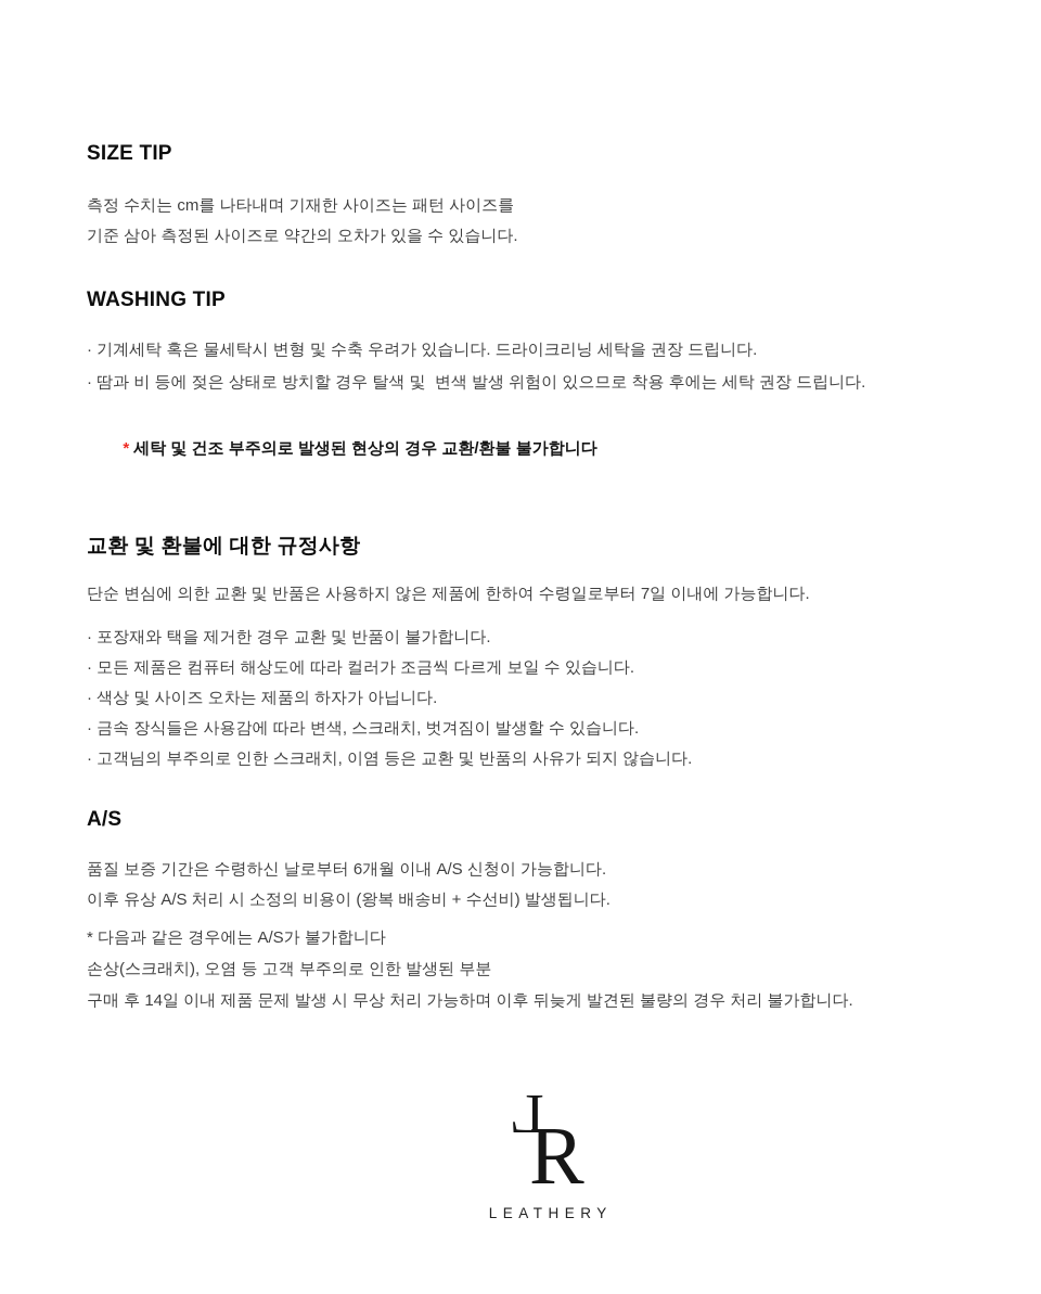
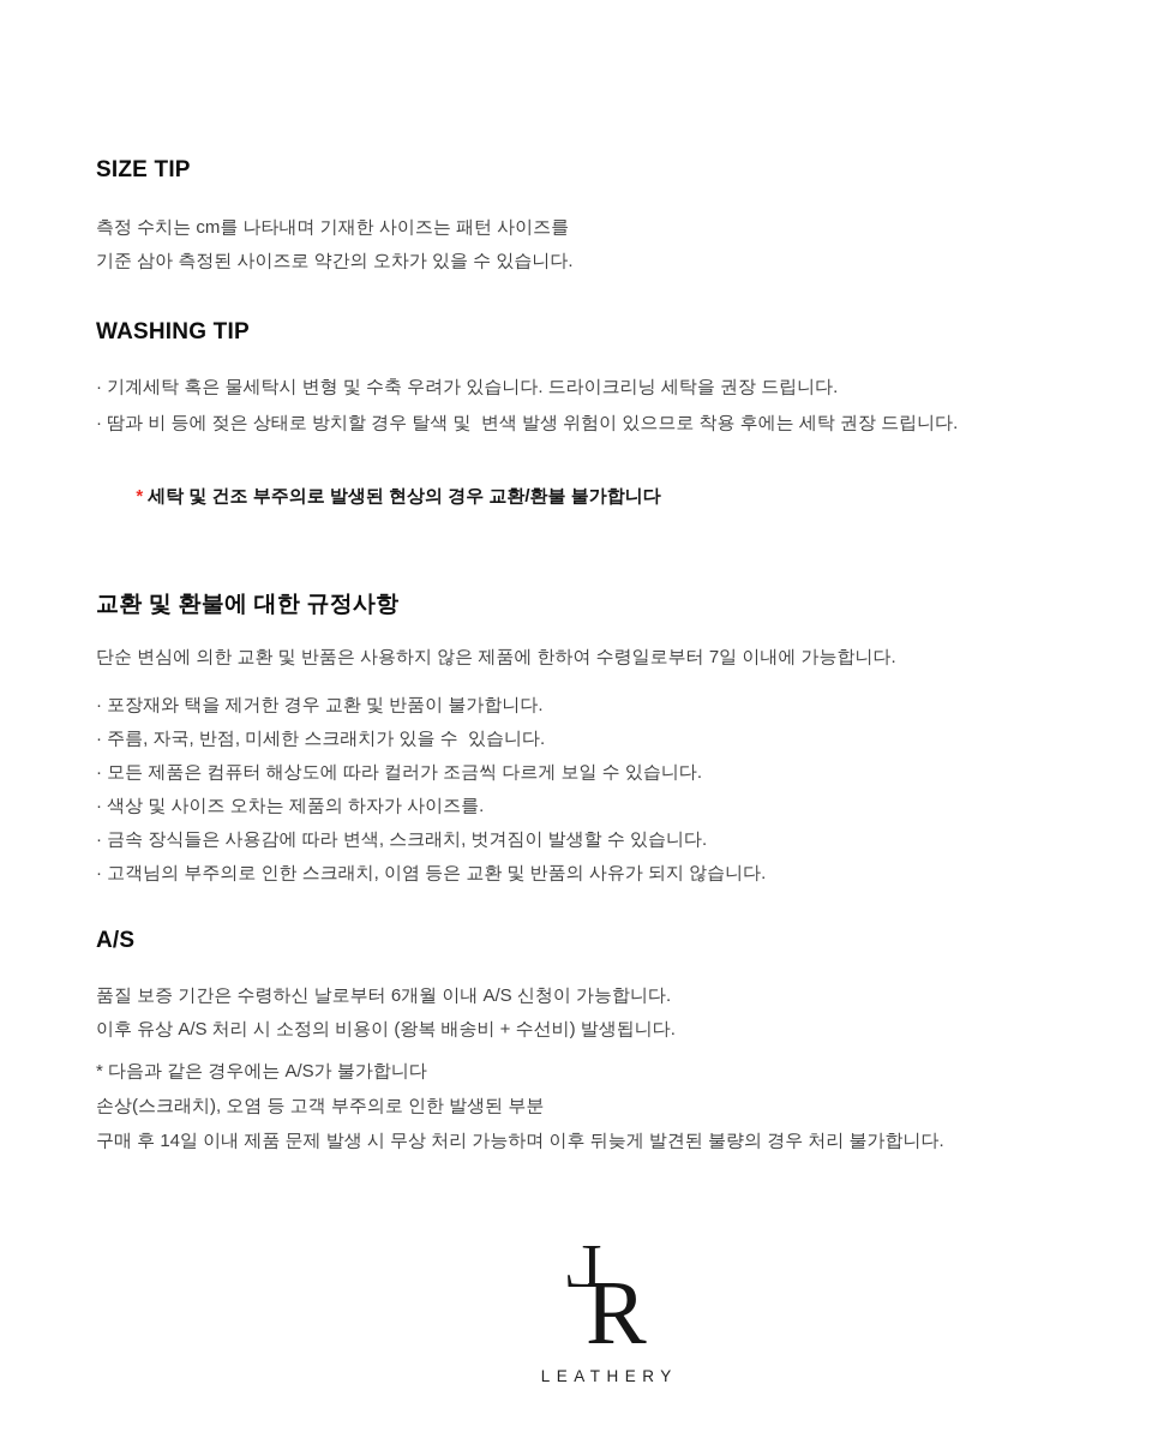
  SIZE TIP
  측정 수치는 cm를 나타내며 기재한 사이즈는 패턴 사이즈를
  기준 삼아 측정된 사이즈로 약간의 오차가 있을 수 있습니다.
  WASHING TIP
  · 기계세탁 혹은 물세탁시 변형 및 수축 우려가 있습니다. 드라이크리닝 세탁을 권장 드립니다.
  · 땀과 비 등에 젖은 상태로 방치할 경우 탈색 및 변색 발생 위험이 있으므로 착용 후에는 세탁 권장 드립니다.
  * 세탁 및 건조 부주의로 발생된 현상의 경우 교환/환불 불가합니다
  교환 및 환불에 대한 규정사항
  단순 변심에 의한 교환 및 반품은 사용하지 않은 제품에 한하여 수령일로부터 7일 이내에 가능합니다.
  · 포장재와 택을 제거한 경우 교환 및 반품이 불가합니다.
+ · 주름, 자국, 반점, 미세한 스크래치가 있을 수 있습니다.
  · 모든 제품은 컴퓨터 해상도에 따라 컬러가 조금씩 다르게 보일 수 있습니다.
- · 색상 및 사이즈 오차는 제품의 하자가 아닙니다.
+ · 색상 및 사이즈 오차는 제품의 하자가 사이즈를.
  · 금속 장식들은 사용감에 따라 변색, 스크래치, 벗겨짐이 발생할 수 있습니다.
  · 고객님의 부주의로 인한 스크래치, 이염 등은 교환 및 반품의 사유가 되지 않습니다.
  A/S
  품질 보증 기간은 수령하신 날로부터 6개월 이내 A/S 신청이 가능합니다.
  이후 유상 A/S 처리 시 소정의 비용이 (왕복 배송비 + 수선비) 발생됩니다.
  * 다음과 같은 경우에는 A/S가 불가합니다
  손상(스크래치), 오염 등 고객 부주의로 인한 발생된 부분
  구매 후 14일 이내 제품 문제 발생 시 무상 처리 가능하며 이후 뒤늦게 발견된 불량의 경우 처리 불가합니다.
  R
  LEATHERY
